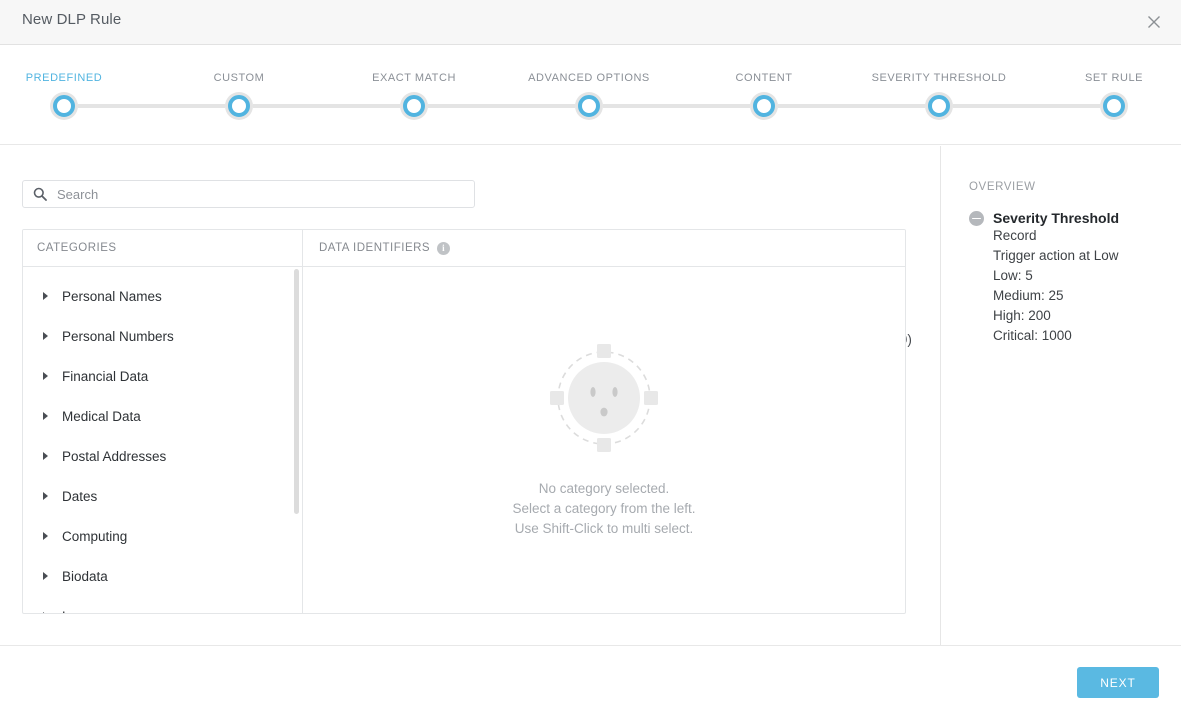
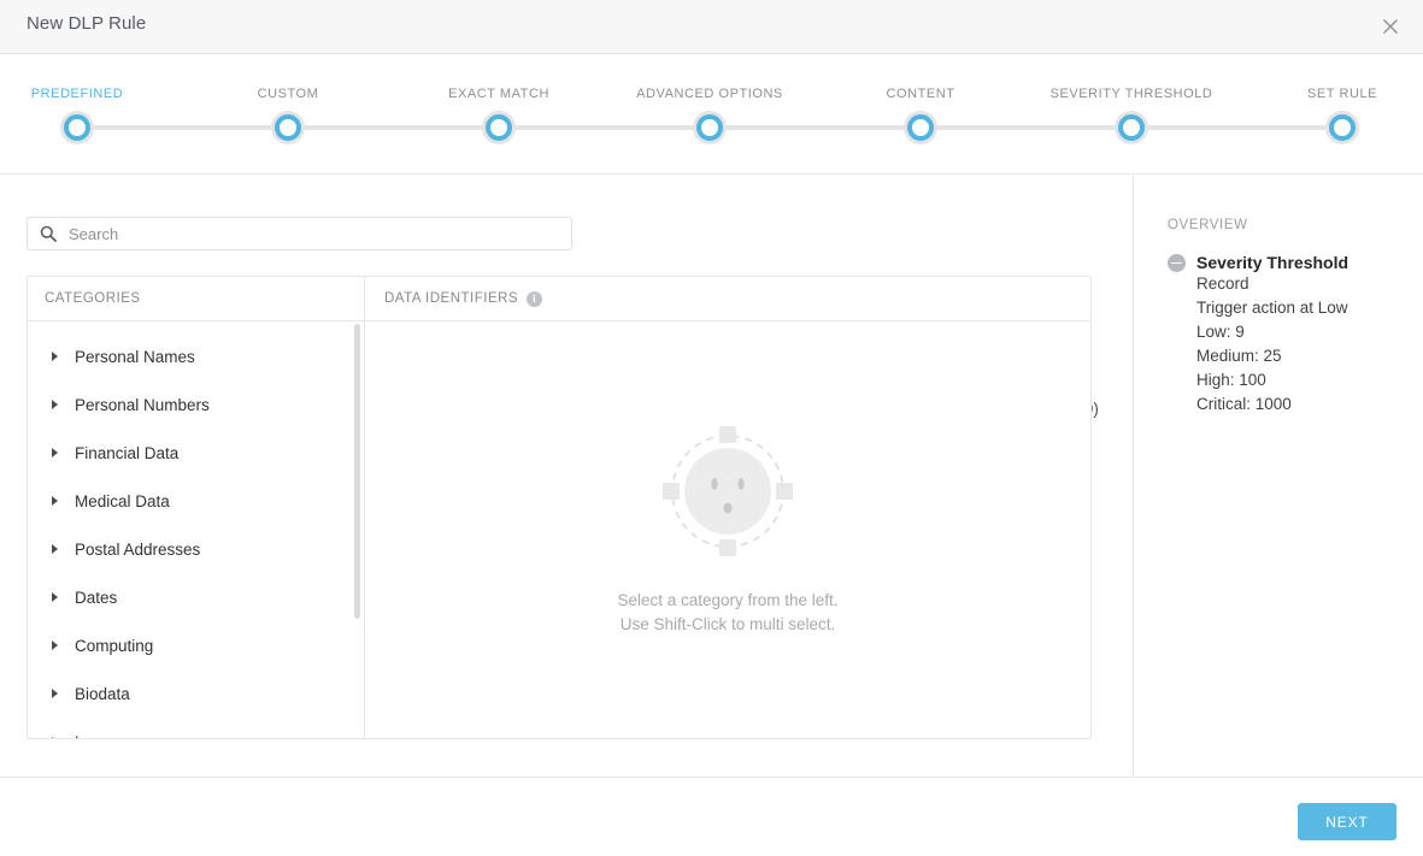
  New DLP Rule
  PREDEFINED
  CUSTOM
  EXACT MATCH
  ADVANCED OPTIONS
  CONTENT
  SEVERITY THRESHOLD
  SET RULE
  Search
  CATEGORIES
  DATA IDENTIFIERS
  i
  Personal Names
  Personal Numbers
  Financial Data
  Medical Data
  Postal Addresses
  Dates
  Computing
  Biodata
- No category selected.
  Select a category from the left.
  Use Shift-Click to multi select.
  OVERVIEW
  Severity Threshold
  Record
  Trigger action at Low
- Low: 5
+ Low: 9
  Medium: 25
- High: 200
+ High: 100
  Critical: 1000
  NEXT
